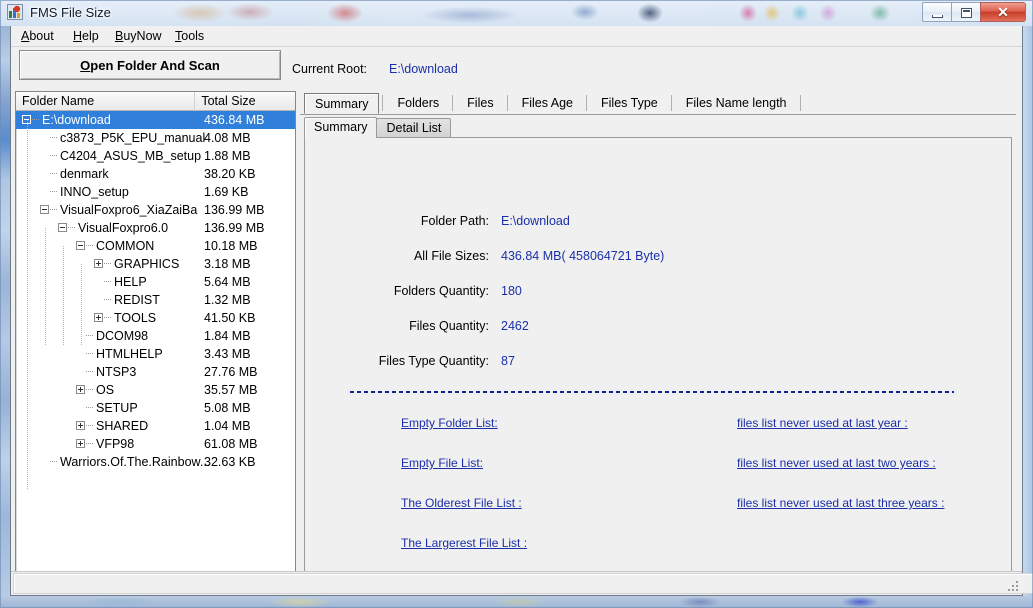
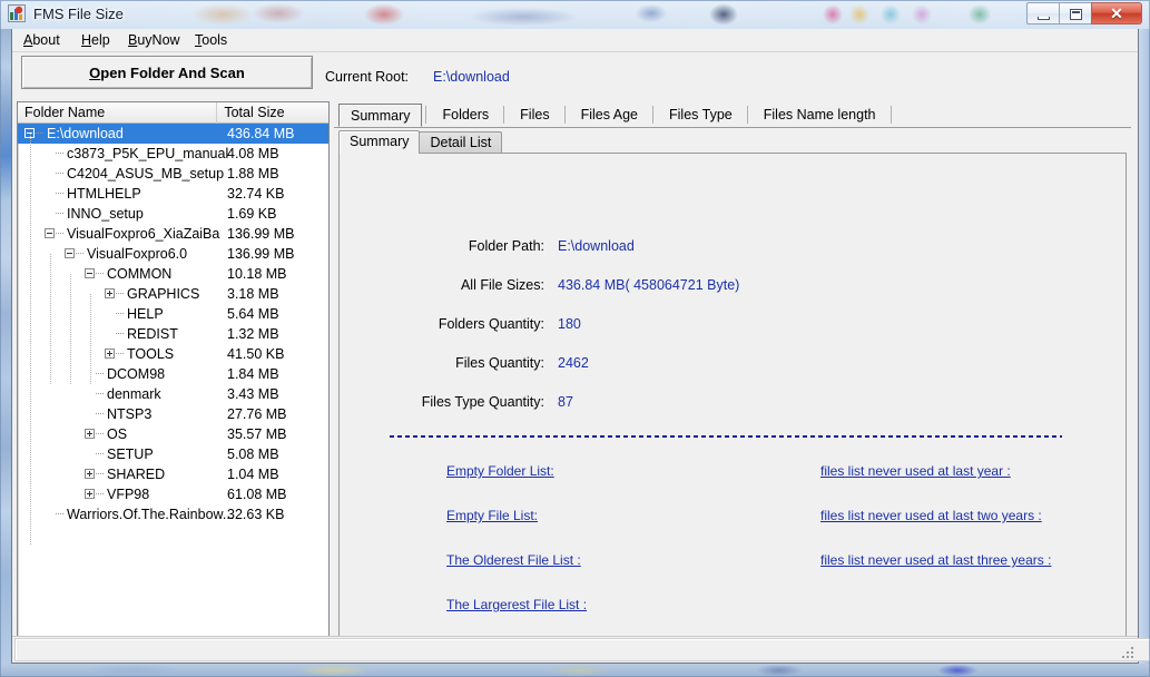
  FMS File Size
  ✕
  About
  Help
  BuyNow
  Tools
  O
  pen Folder And Scan
  Current Root:
  E:\download
  Folder Name
  Total Size
  E:\download
  436.84 MB
  c3873_P5K_EPU_manual
  4.08 MB
  C4204_ASUS_MB_setup
  1.88 MB
- denmark
+ HTMLHELP
- 38.20 KB
+ 32.74 KB
  INNO_setup
  1.69 KB
  VisualFoxpro6_XiaZaiBa
  136.99 MB
  VisualFoxpro6.0
  136.99 MB
  COMMON
  10.18 MB
  GRAPHICS
  3.18 MB
  HELP
  5.64 MB
  REDIST
  1.32 MB
  TOOLS
  41.50 KB
  DCOM98
  1.84 MB
- HTMLHELP
+ denmark
  3.43 MB
  NTSP3
  27.76 MB
  OS
  35.57 MB
  SETUP
  5.08 MB
  SHARED
  1.04 MB
  VFP98
  61.08 MB
  Warriors.Of.The.Rainbow...
  32.63 KB
  Summary
  Folders
  Files
  Files Age
  Files Type
  Files Name length
  Summary
  Detail List
  Folder Path:
  E:\download
  All File Sizes:
  436.84 MB( 458064721 Byte)
  Folders Quantity:
  180
  Files Quantity:
  2462
  Files Type Quantity:
  87
  Empty Folder List:
  Empty File List:
  The Olderest File List :
  The Largerest File List :
  files list never used at last year :
  files list never used at last two years :
  files list never used at last three years :
